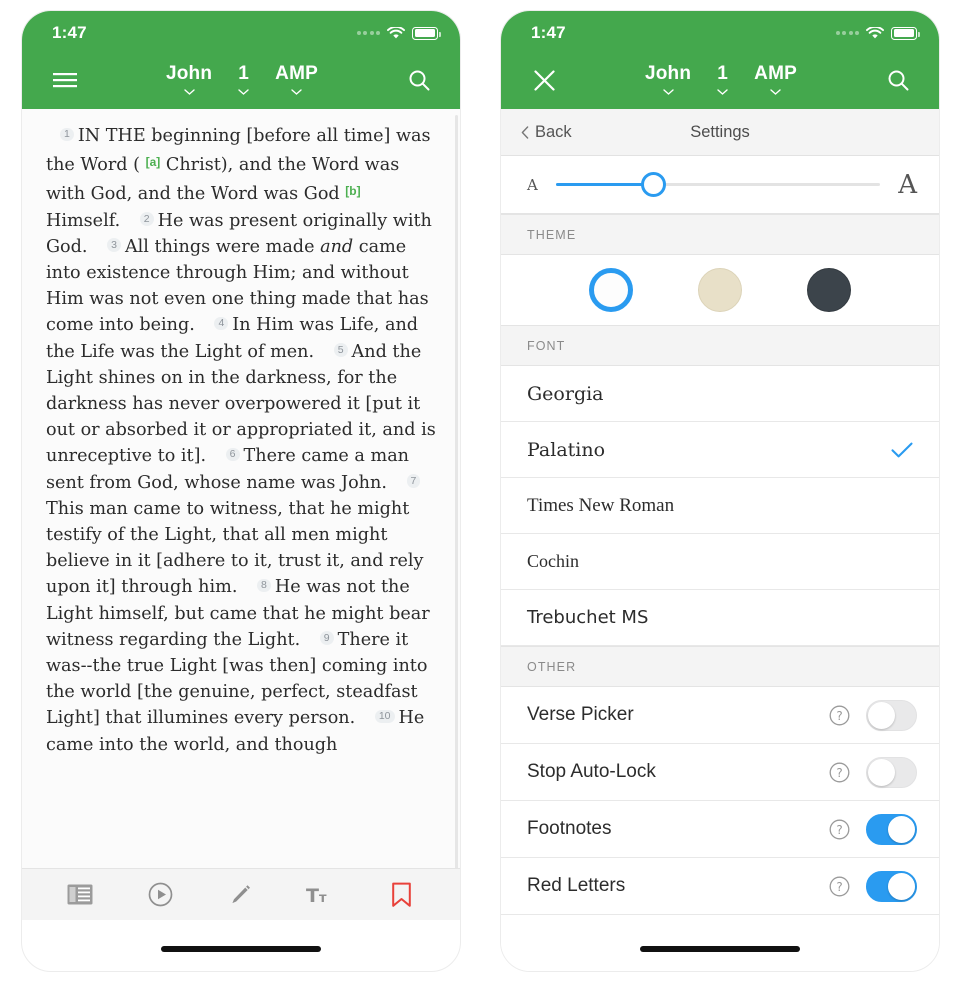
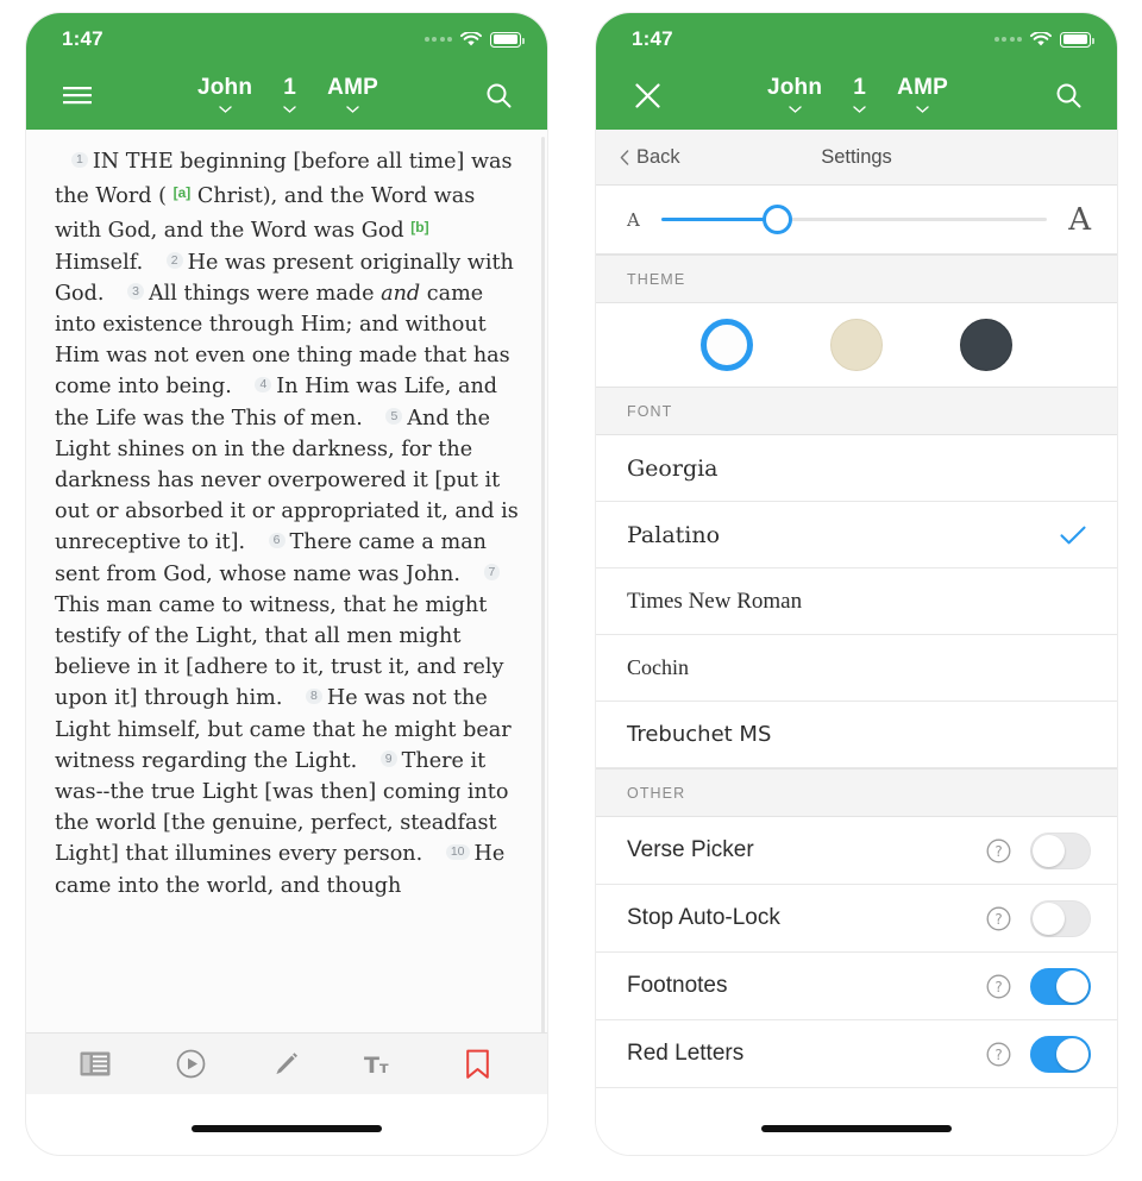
  1:47
  John
  1
  AMP
- 1 IN THE beginning [before all time] was the Word ( [a] Christ), and the Word was with God, and the Word was God [b] Himself. 2 He was present originally with God. 3 All things were made and came into existence through Him; and without Him was not even one thing made that has come into being. 4 In Him was Life, and the Life was the Light of men. 5 And the Light shines on in the darkness, for the darkness has never overpowered it [put it out or absorbed it or appropriated it, and is unreceptive to it]. 6 There came a man sent from God, whose name was John. 7This man came to witness, that he might testify of the Light, that all men might believe in it [adhere to it, trust it, and rely upon it] through him. 8 He was not the Light himself, but came that he might bear witness regarding the Light. 9 There it was--the true Light [was then] coming into the world [the genuine, perfect, steadfast Light] that illumines every person. 10 He came into the world, and though
+ 1 IN THE beginning [before all time] was the Word ( [a] Christ), and the Word was with God, and the Word was God [b] Himself. 2 He was present originally with God. 3 All things were made and came into existence through Him; and without Him was not even one thing made that has come into being. 4 In Him was Life, and the Life was the This of men. 5 And the Light shines on in the darkness, for the darkness has never overpowered it [put it out or absorbed it or appropriated it, and is unreceptive to it]. 6 There came a man sent from God, whose name was John. 7This man came to witness, that he might testify of the Light, that all men might believe in it [adhere to it, trust it, and rely upon it] through him. 8 He was not the Light himself, but came that he might bear witness regarding the Light. 9 There it was--the true Light [was then] coming into the world [the genuine, perfect, steadfast Light] that illumines every person. 10 He came into the world, and though
  T
  т
  1:47
  John
  1
  AMP
  Back
  Settings
  A
  A
  THEME
  FONT
  Georgia
  Palatino
  Times New Roman
  Cochin
  Trebuchet MS
  OTHER
  Verse Picker
  ?
  Stop Auto-Lock
  ?
  Footnotes
  ?
  Red Letters
  ?
